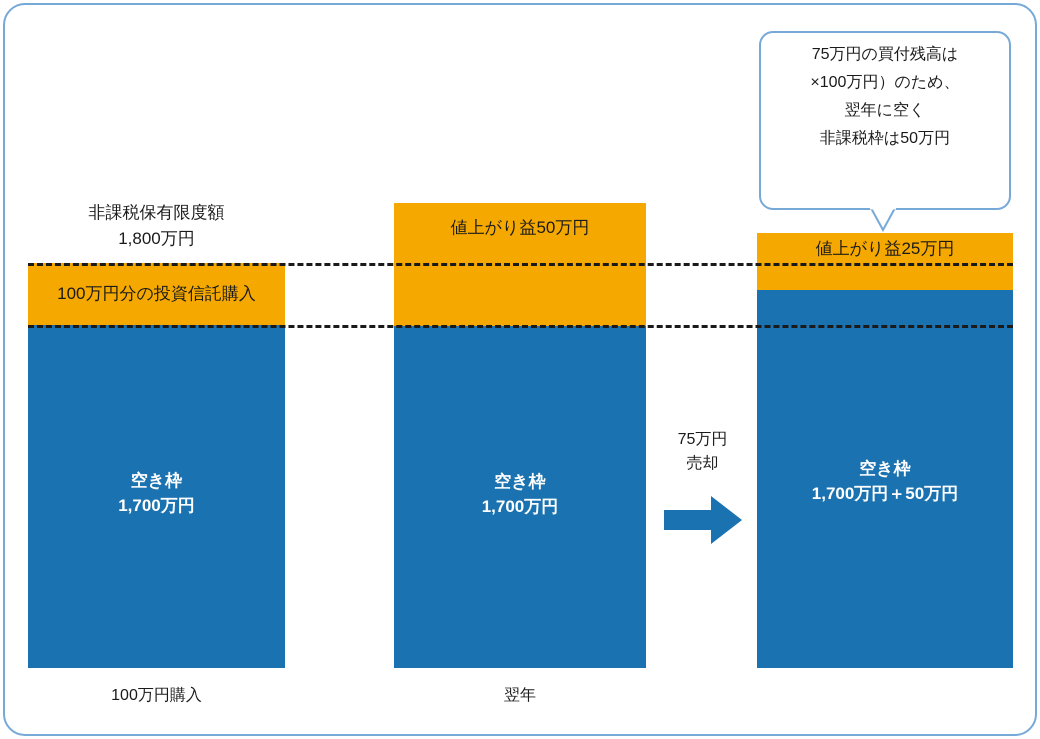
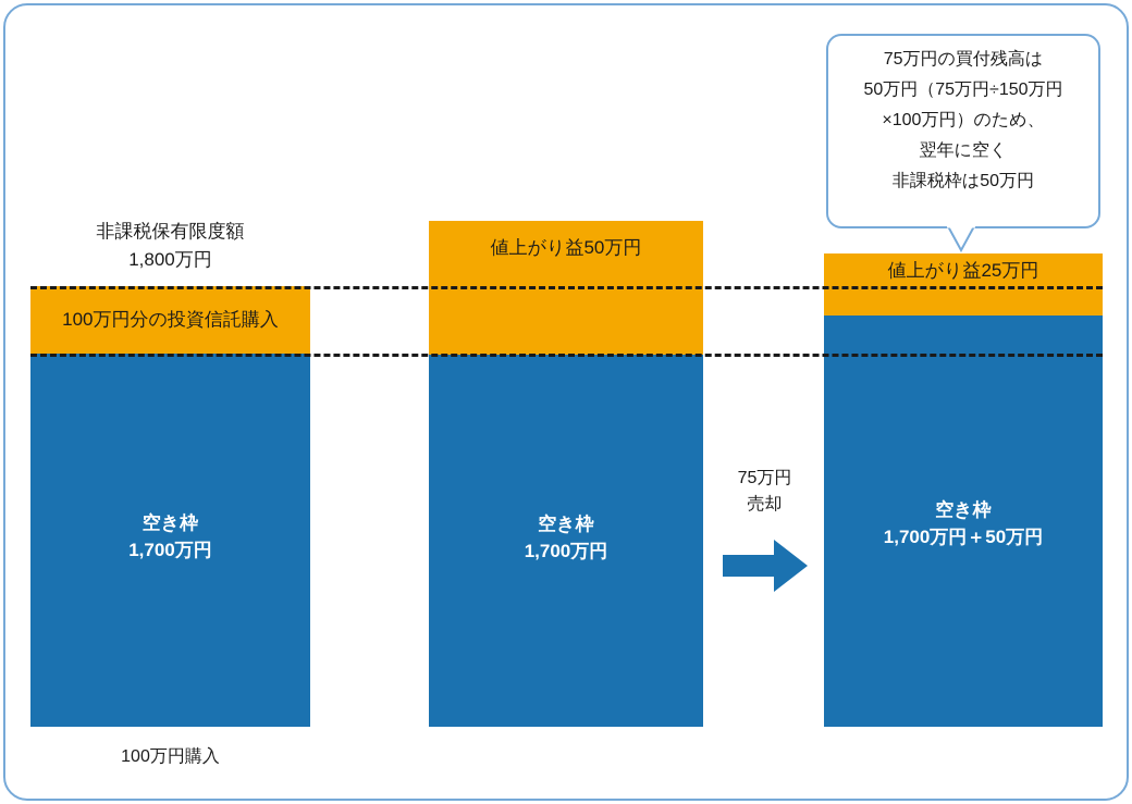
  非課税保有限度額
  1,800万円
  100万円分の投資信託購入
  空き枠
  1,700万円
  値上がり益50万円
  空き枠
  1,700万円
  値上がり益25万円
  空き枠
  1,700万円＋50万円
  75万円
  売却
  75万円の買付残高は
+ 50万円（75万円÷150万円
  ×100万円）のため、
  翌年に空く
  非課税枠は50万円
  100万円購入
- 翌年
